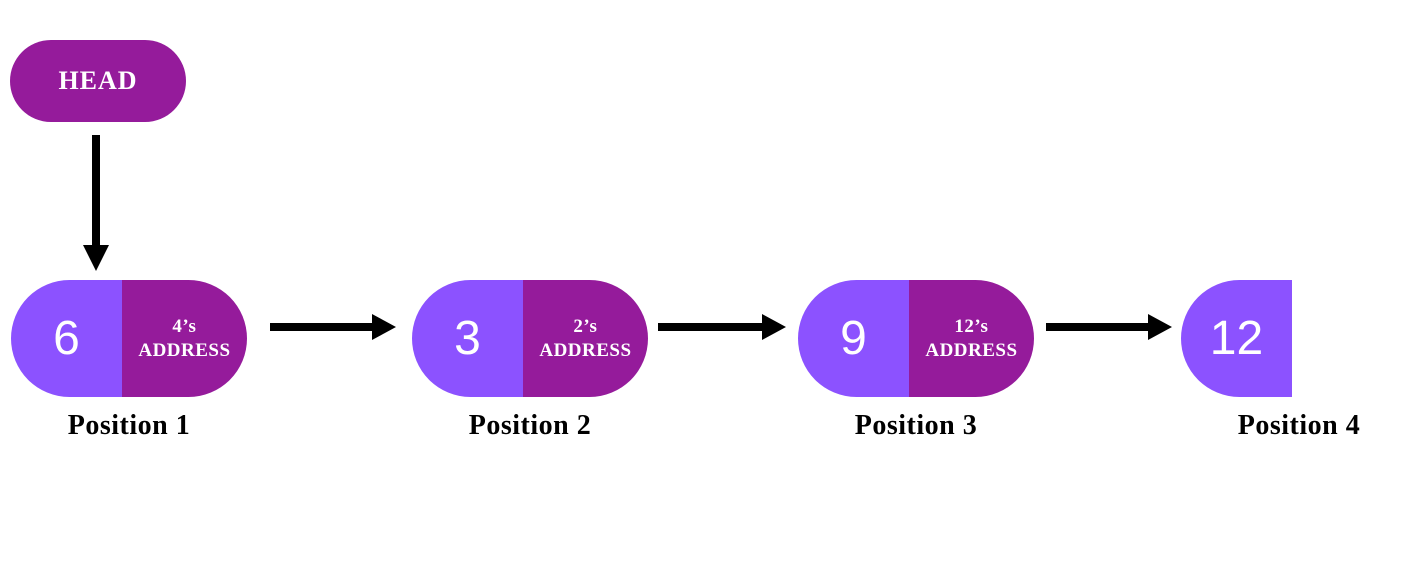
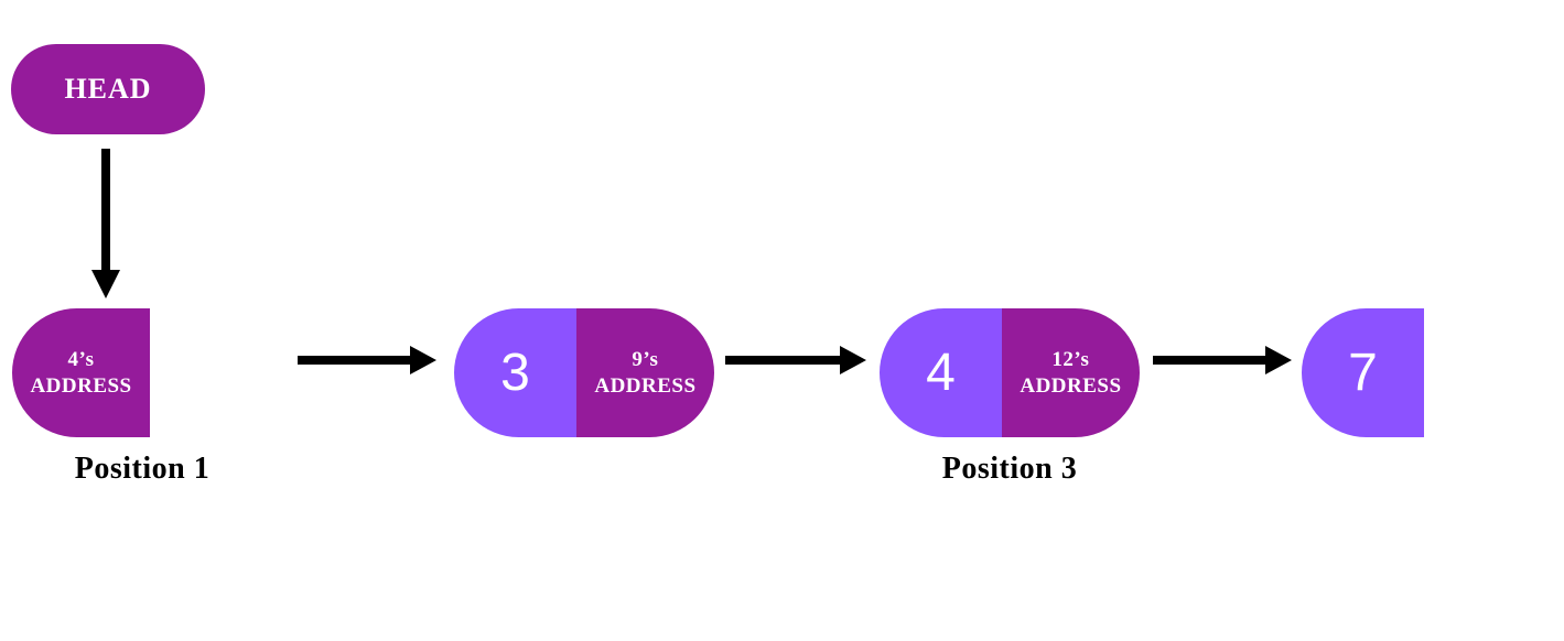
  HEAD
- 6
  4’s
  ADDRESS
  Position 1
  3
- 2’s
+ 9’s
  ADDRESS
- Position 2
- 9
+ 4
  12’s
  ADDRESS
  Position 3
- 12
+ 7
- Position 4
